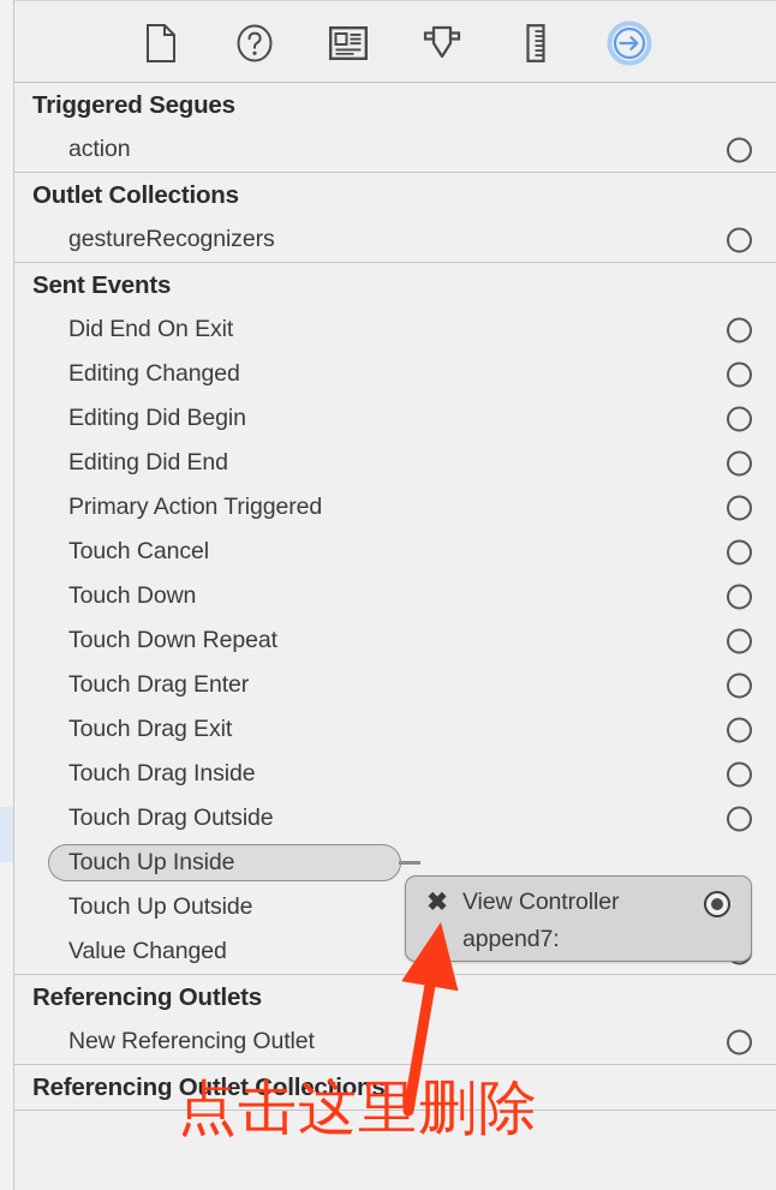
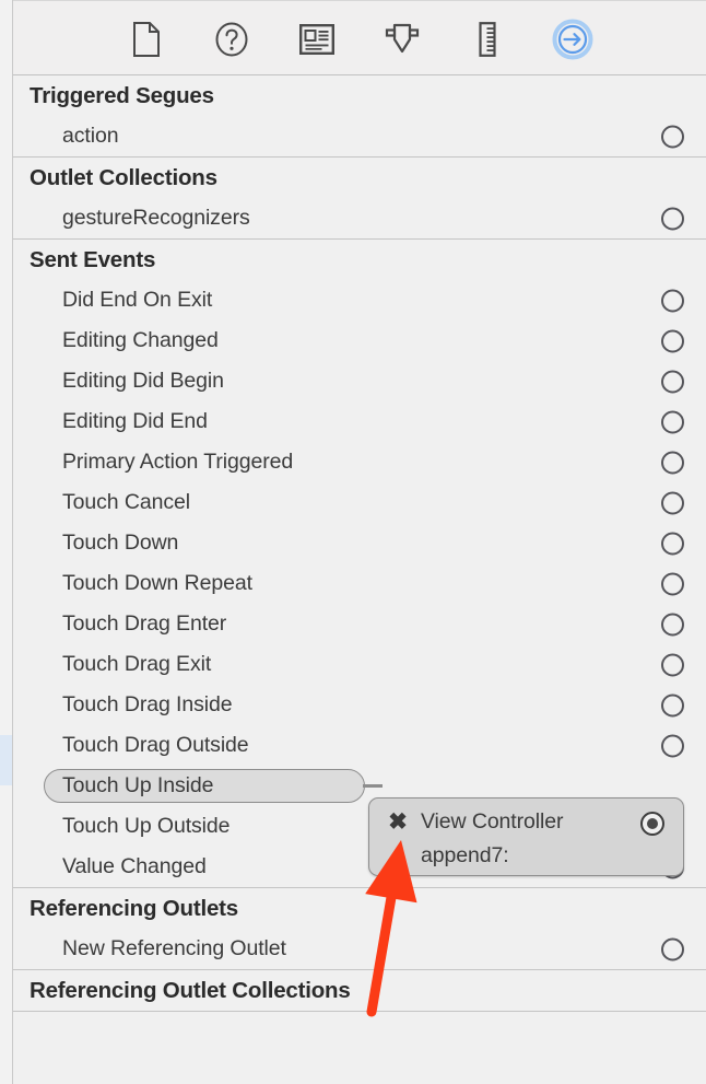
  Triggered Segues
  action
  Outlet Collections
  gestureRecognizers
  Sent Events
  Did End On Exit
  Editing Changed
  Editing Did Begin
  Editing Did End
  Primary Action Triggered
  Touch Cancel
  Touch Down
  Touch Down Repeat
  Touch Drag Enter
  Touch Drag Exit
  Touch Drag Inside
  Touch Drag Outside
  Touch Up Inside
  Touch Up Outside
  Value Changed
  Referencing Outlets
  New Referencing Outlet
  Referencing Outlet Collections
  ✖
  View Controller
  append7:
- 点击这里删除
